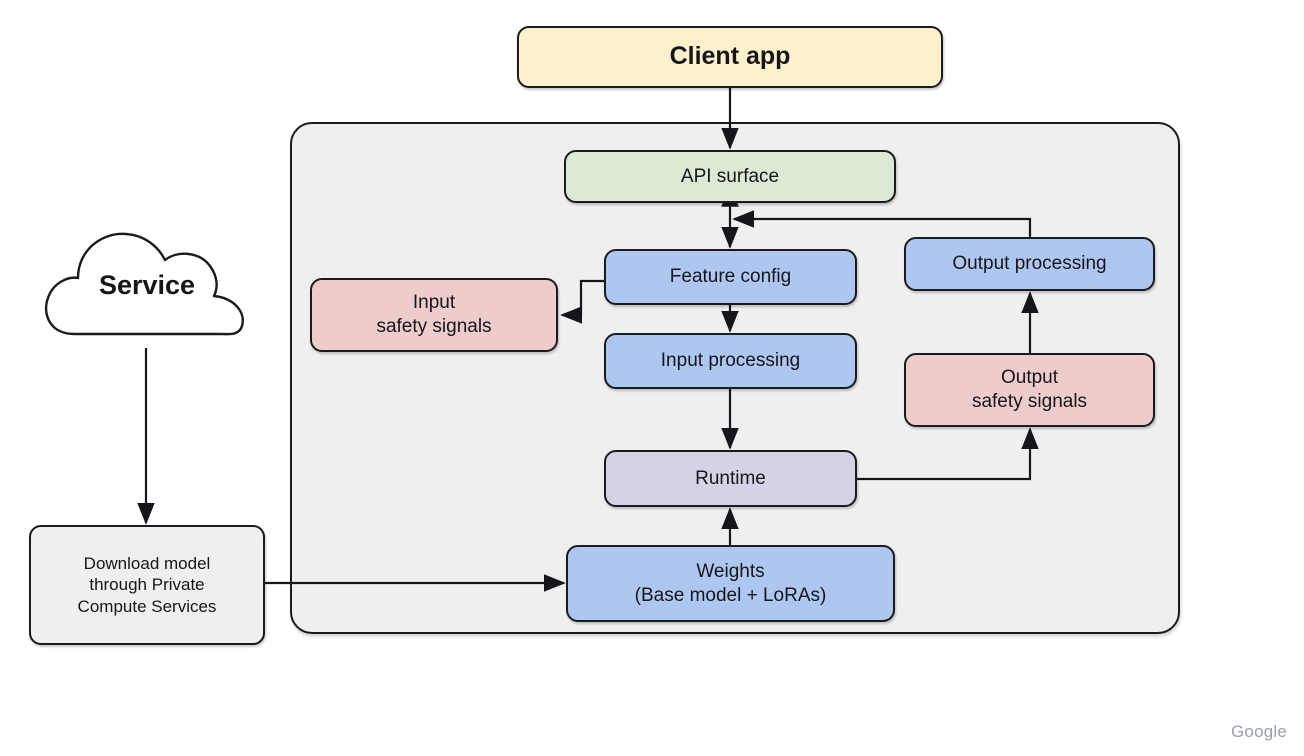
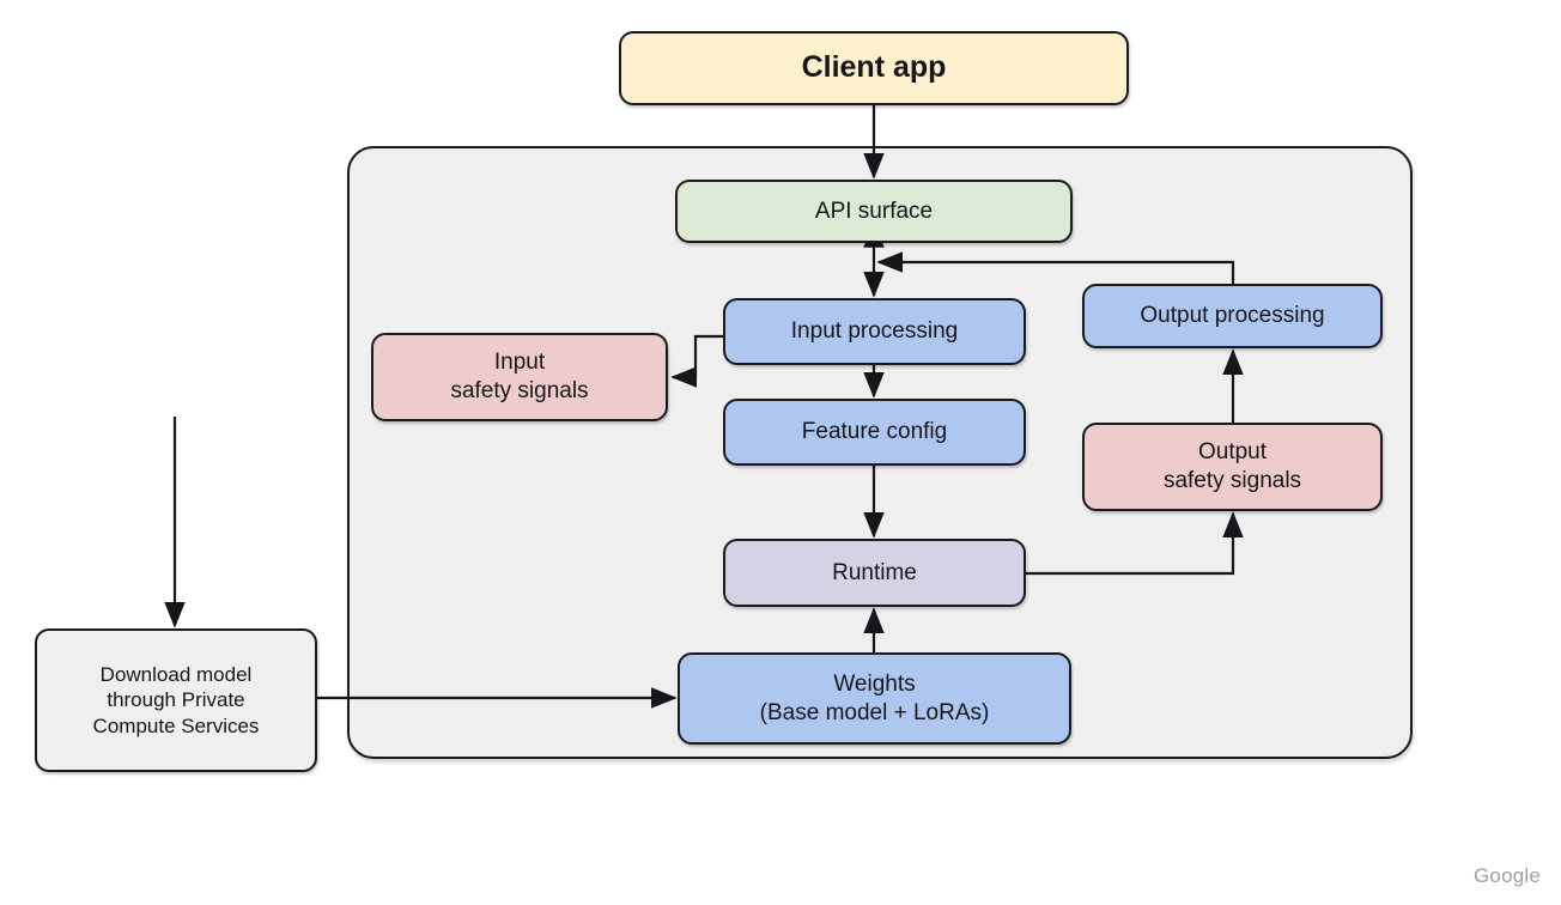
- Service
  Client app
  Download model
  through Private
  Compute Services
  API surface
- Feature config
+ Input processing
  Input
  safety signals
- Input processing
+ Feature config
  Runtime
  Weights
  (Base model + LoRAs)
  Output processing
  Output
  safety signals
  Google
